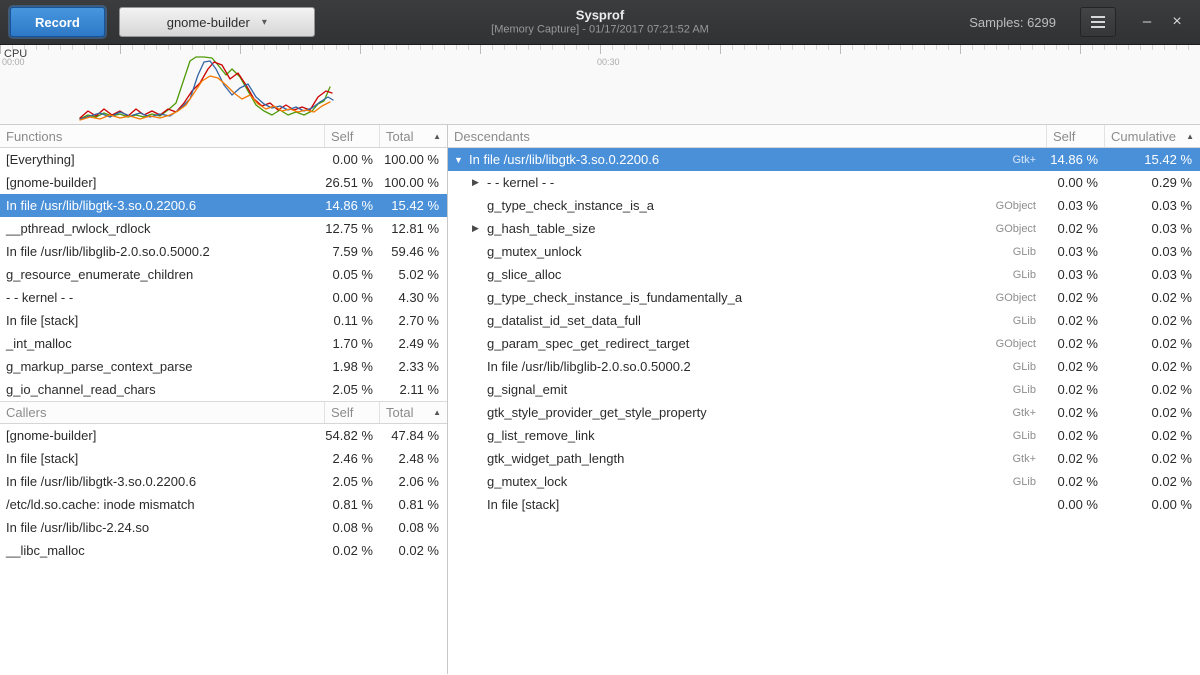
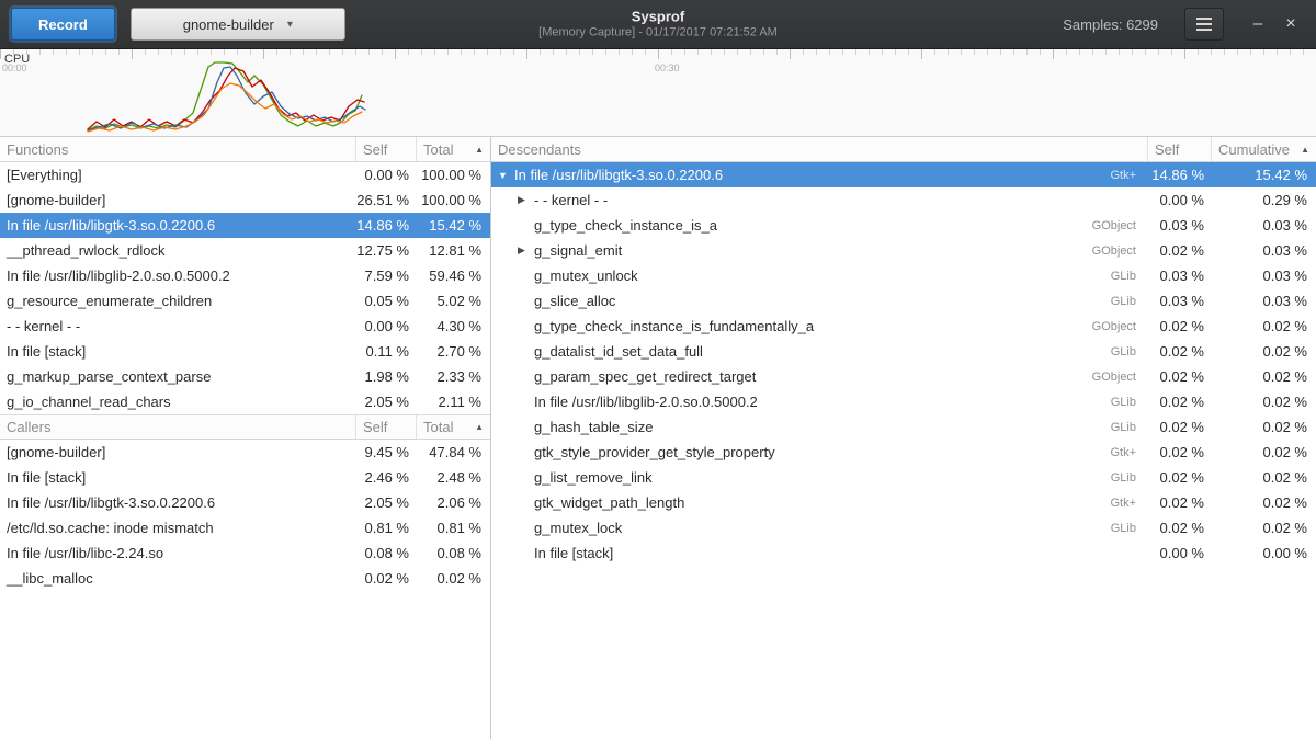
  Record
  gnome-builder
  ▾
  Sysprof
  [Memory Capture] - 01/17/2017 07:21:52 AM
  Samples: 6299
  –
  ×
  CPU
  00:00
  00:30
  Functions
  Self
  Total
  ▲
  [Everything]
  0.00 %
  100.00 %
  [gnome-builder]
  26.51 %
  100.00 %
  In file /usr/lib/libgtk-3.so.0.2200.6
  14.86 %
  15.42 %
  __pthread_rwlock_rdlock
  12.75 %
  12.81 %
  In file /usr/lib/libglib-2.0.so.0.5000.2
  7.59 %
  59.46 %
  g_resource_enumerate_children
  0.05 %
  5.02 %
  - - kernel - -
  0.00 %
  4.30 %
  In file [stack]
  0.11 %
  2.70 %
- _int_malloc
- 1.70 %
- 2.49 %
  g_markup_parse_context_parse
  1.98 %
  2.33 %
  g_io_channel_read_chars
  2.05 %
  2.11 %
  Callers
  Self
  Total
  ▲
  [gnome-builder]
- 54.82 %
+ 9.45 %
  47.84 %
  In file [stack]
  2.46 %
  2.48 %
  In file /usr/lib/libgtk-3.so.0.2200.6
  2.05 %
  2.06 %
  /etc/ld.so.cache: inode mismatch
  0.81 %
  0.81 %
  In file /usr/lib/libc-2.24.so
  0.08 %
  0.08 %
  __libc_malloc
  0.02 %
  0.02 %
  Descendants
  Self
  Cumulative
  ▲
  ▼
  In file /usr/lib/libgtk-3.so.0.2200.6
  Gtk+
  14.86 %
  15.42 %
  ▶
  - - kernel - -
  0.00 %
  0.29 %
  g_type_check_instance_is_a
  GObject
  0.03 %
  0.03 %
  ▶
- g_hash_table_size
+ g_signal_emit
  GObject
  0.02 %
  0.03 %
  g_mutex_unlock
  GLib
  0.03 %
  0.03 %
  g_slice_alloc
  GLib
  0.03 %
  0.03 %
  g_type_check_instance_is_fundamentally_a
  GObject
  0.02 %
  0.02 %
  g_datalist_id_set_data_full
  GLib
  0.02 %
  0.02 %
  g_param_spec_get_redirect_target
  GObject
  0.02 %
  0.02 %
  In file /usr/lib/libglib-2.0.so.0.5000.2
  GLib
  0.02 %
  0.02 %
- g_signal_emit
+ g_hash_table_size
  GLib
  0.02 %
  0.02 %
  gtk_style_provider_get_style_property
  Gtk+
  0.02 %
  0.02 %
  g_list_remove_link
  GLib
  0.02 %
  0.02 %
  gtk_widget_path_length
  Gtk+
  0.02 %
  0.02 %
  g_mutex_lock
  GLib
  0.02 %
  0.02 %
  In file [stack]
  0.00 %
  0.00 %
